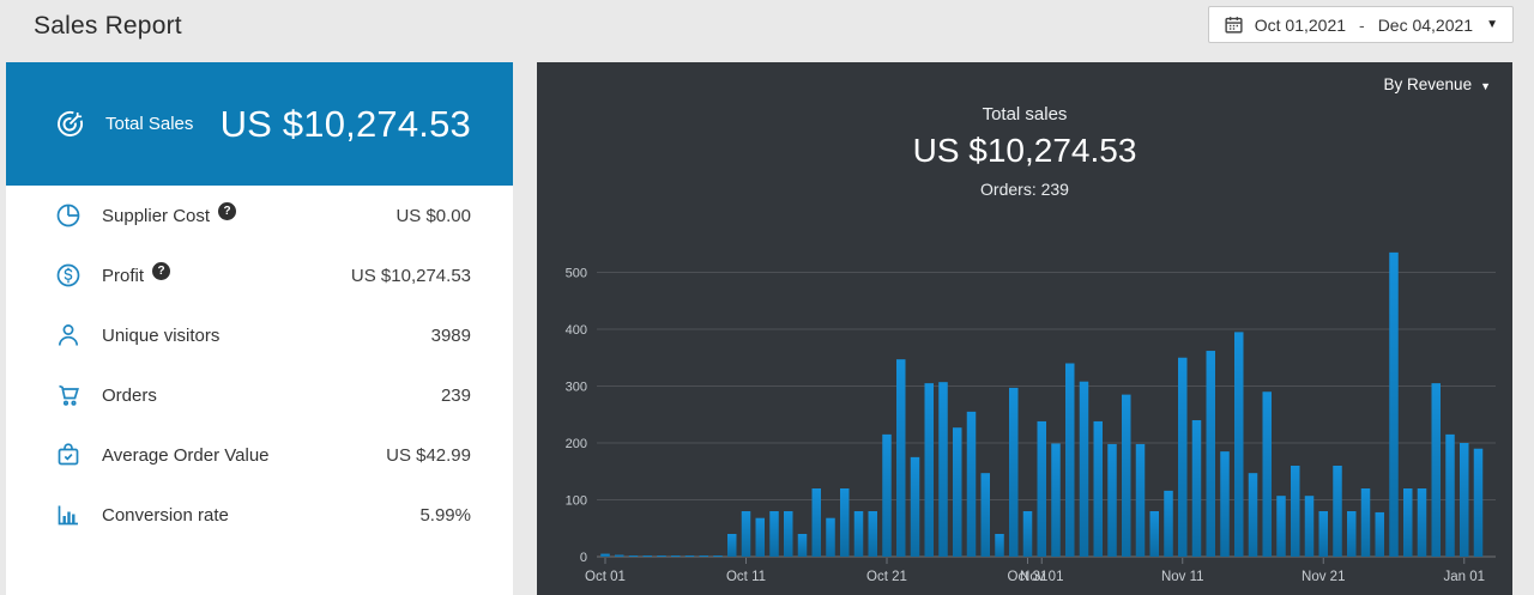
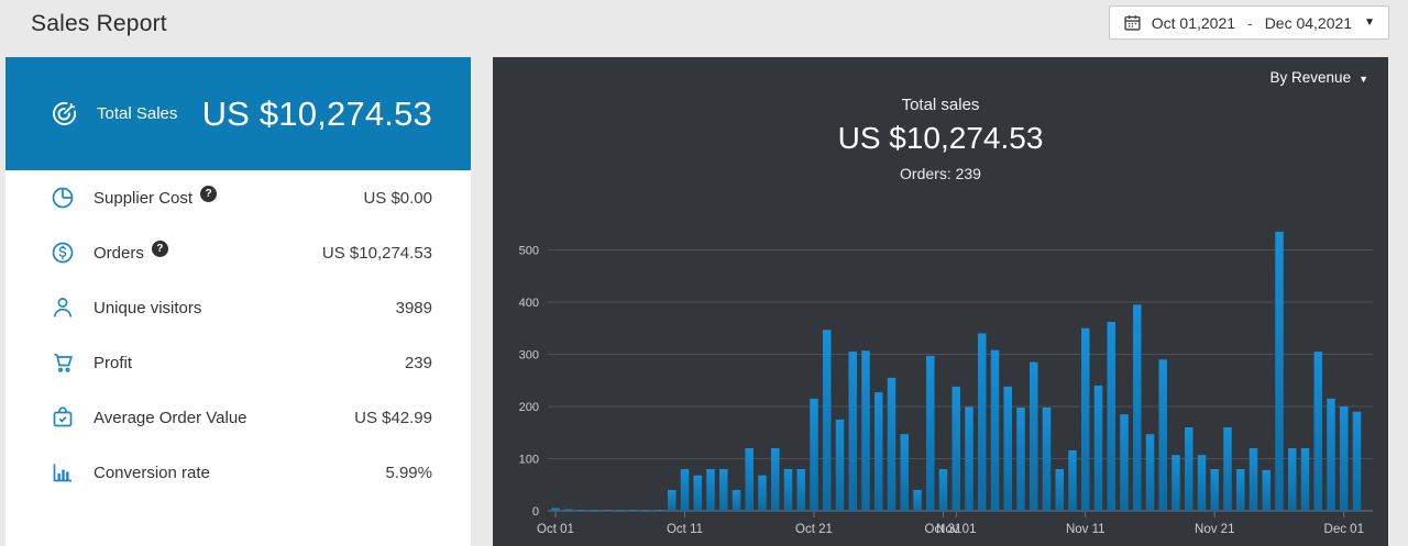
  Sales Report
  Oct 01,2021
  -
  Dec 04,2021
  ▼
  Total Sales
  US $10,274.53
  Supplier Cost
  ?
  US $0.00
- Profit
+ Orders
  ?
  US $10,274.53
  Unique visitors
  3989
- Orders
+ Profit
  239
  Average Order Value
  US $42.99
  Conversion rate
  5.99%
  By Revenue
  ▼
  Total sales
  US $10,274.53
  Orders: 239
  0
  100
  200
  300
  400
  500
  Oct 01
  Oct 11
  Oct 21
  Oct 31
  Nov 01
  Nov 11
  Nov 21
- Jan 01
+ Dec 01
